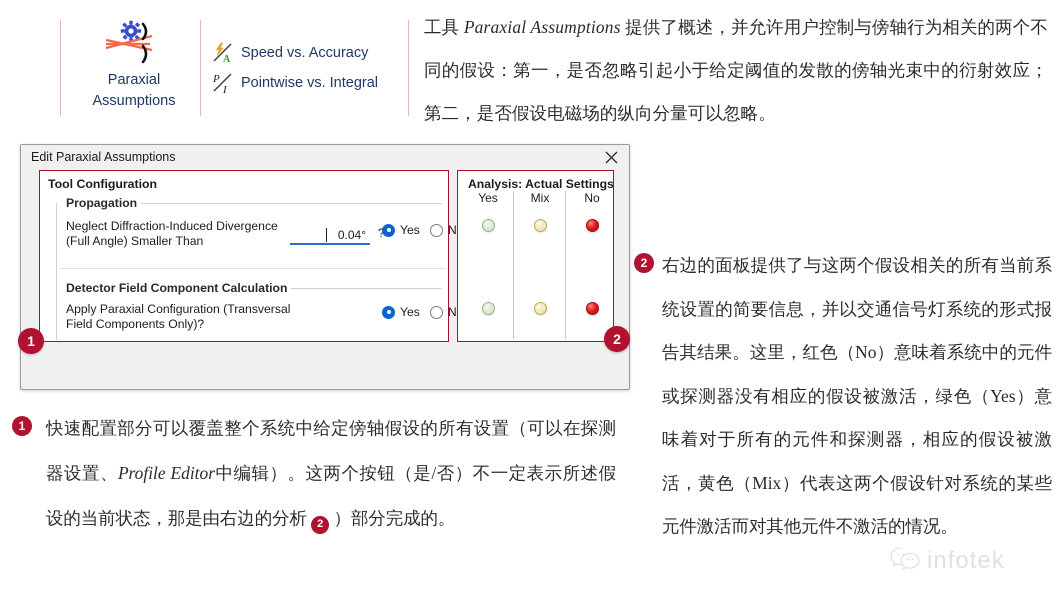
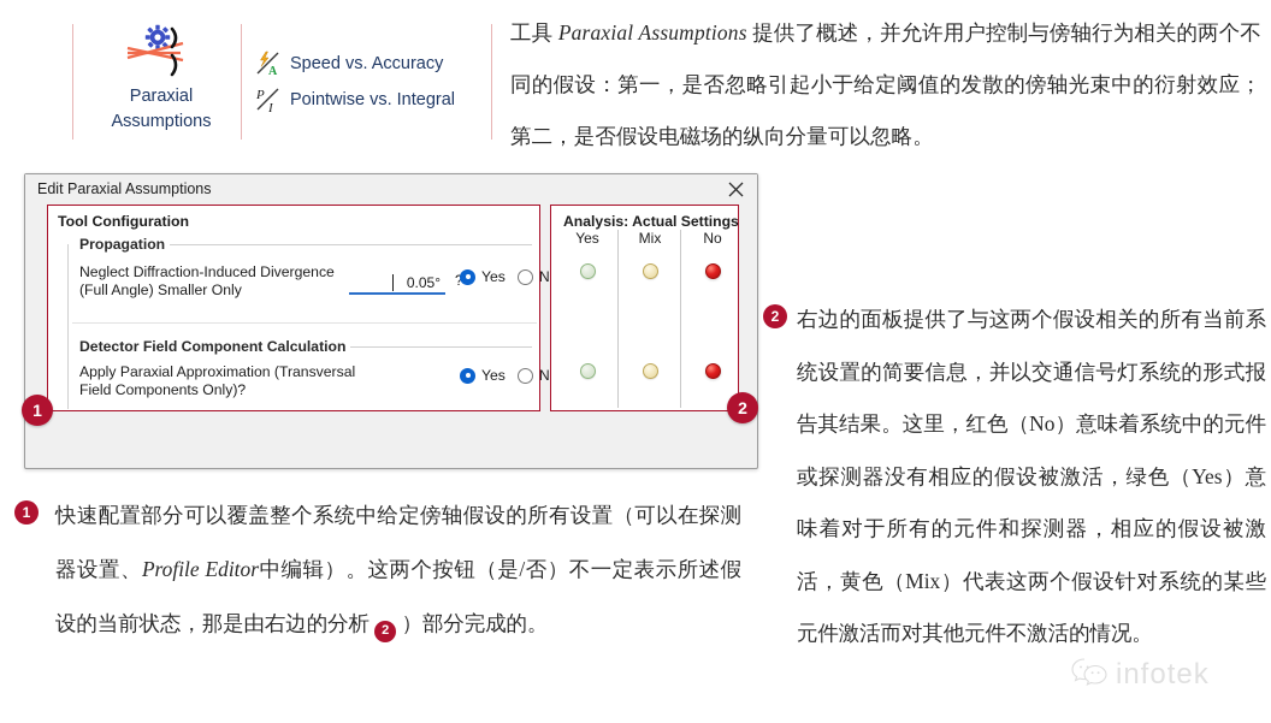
  Paraxial
  Assumptions
  A
  Speed vs. Accuracy
  P
  I
  Pointwise vs. Integral
  工具 Paraxial Assumptions 提供了概述，并允许用户控制与傍轴行为相关的两个不同的假设：第一，是否忽略引起小于给定阈值的发散的傍轴光束中的衍射效应；第二，是否假设电磁场的纵向分量可以忽略。
  Edit Paraxial Assumptions
  Tool Configuration
  Propagation
- Neglect Diffraction-Induced Divergence (Full Angle) Smaller Than
+ Neglect Diffraction-Induced Divergence (Full Angle) Smaller Only
- 0.04°
+ 0.05°
  ?
  Yes
  Detector Field Component Calculation
- Apply Paraxial Configuration (Transversal Field Components Only)?
+ Apply Paraxial Approximation (Transversal Field Components Only)?
  Yes
  Analysis: Actual Settings
  Yes
  Mix
  No
  1
  2
  1
  快速配置部分可以覆盖整个系统中给定傍轴假设的所有设置（可以在探测器设置、Profile Editor中编辑）。这两个按钮（是/否）不一定表示所述假设的当前状态，那是由右边的分析 2 ）部分完成的。
  2
  右边的面板提供了与这两个假设相关的所有当前系统设置的简要信息，并以交通信号灯系统的形式报告其结果。这里，红色（No）意味着系统中的元件或探测器没有相应的假设被激活，绿色（Yes）意味着对于所有的元件和探测器，相应的假设被激活，黄色（Mix）代表这两个假设针对系统的某些元件激活而对其他元件不激活的情况。
  infotek
